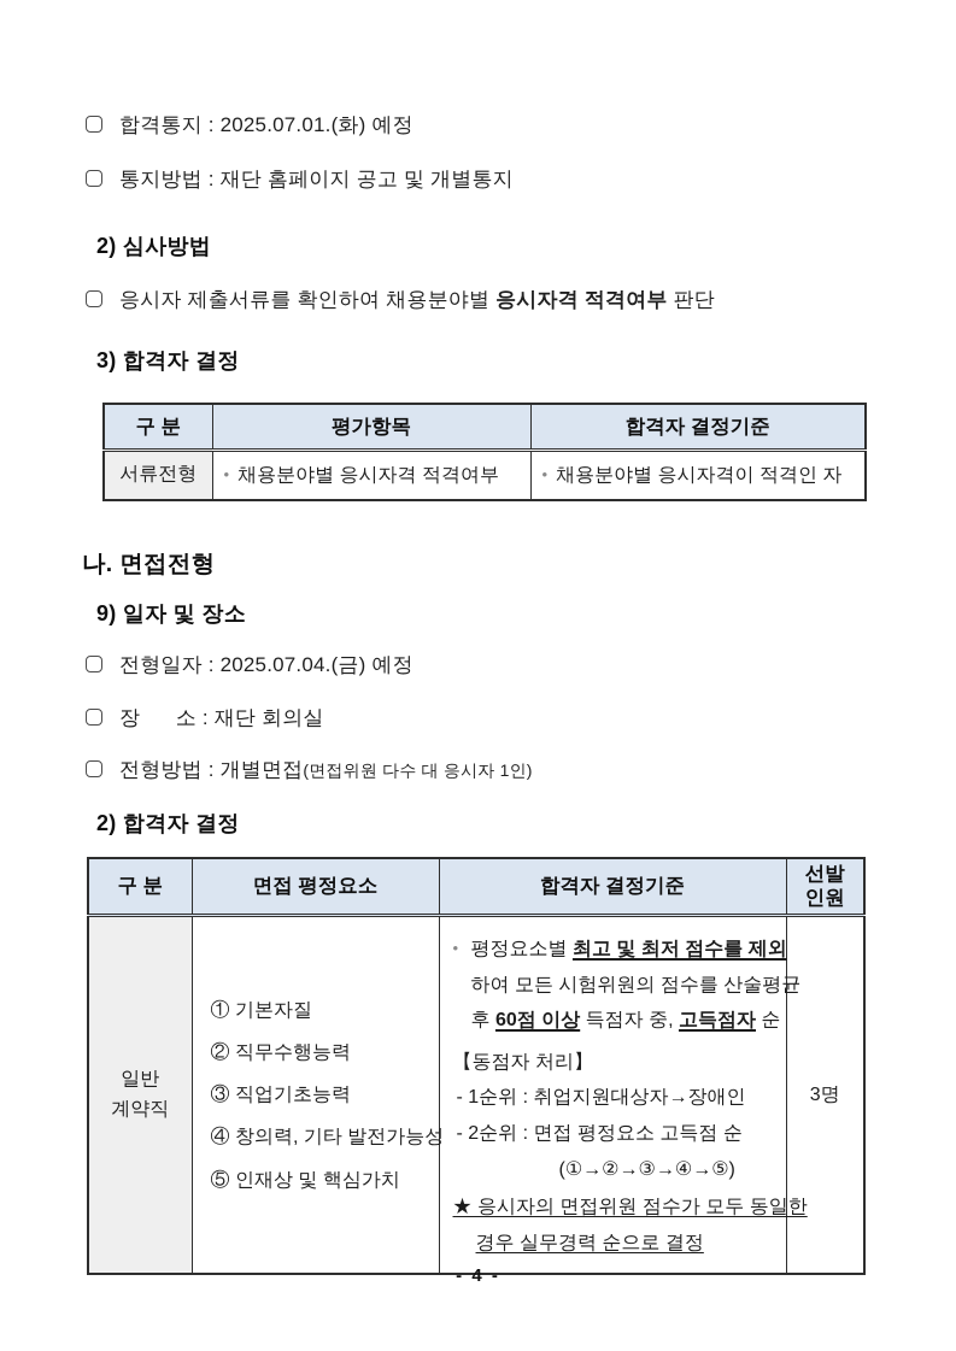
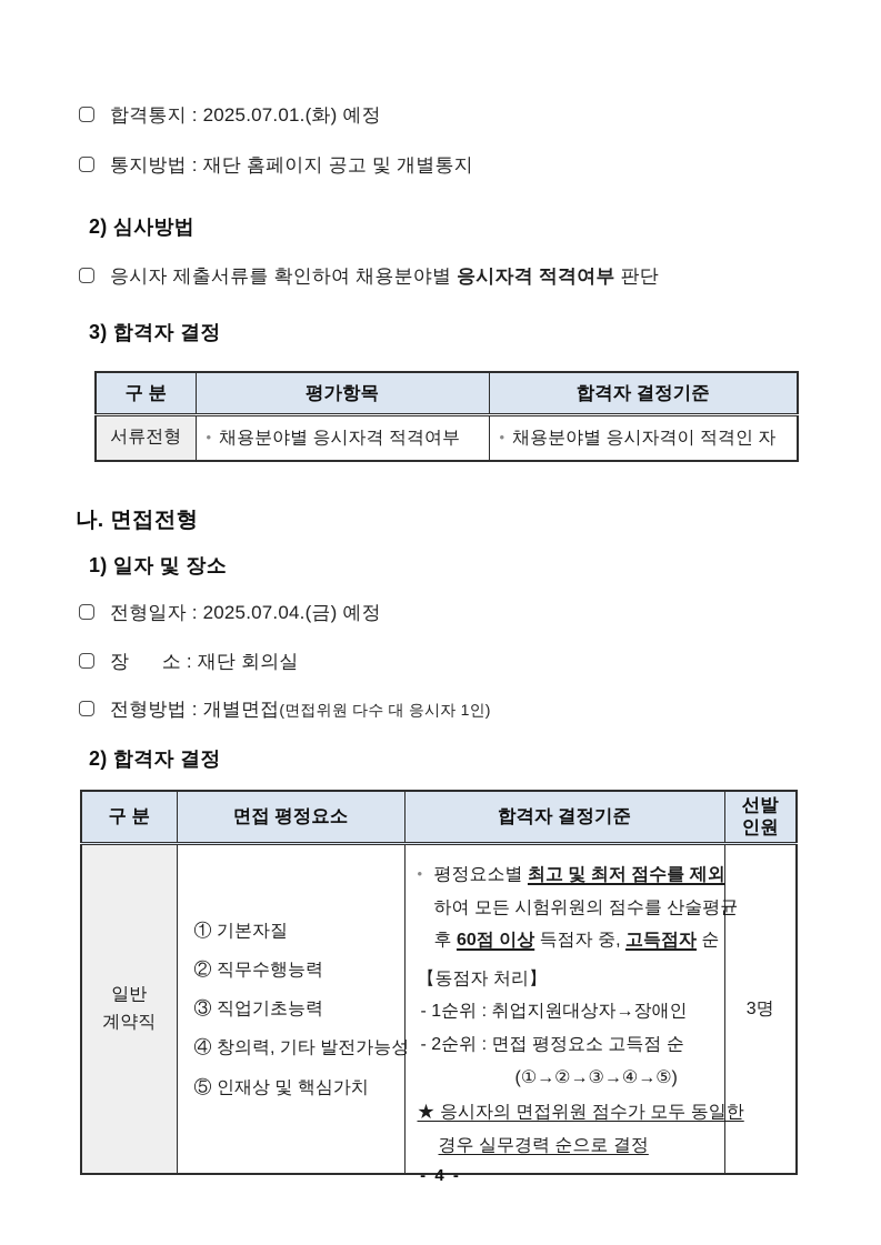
  합격통지 : 2025.07.01.(화) 예정
  통지방법 : 재단 홈페이지 공고 및 개별통지
  2) 심사방법
  응시자 제출서류를 확인하여 채용분야별 응시자격 적격여부 판단
  3) 합격자 결정
  구 분	평가항목	합격자 결정기준
  서류전형	• 채용분야별 응시자격 적격여부	• 채용분야별 응시자격이 적격인 자
  나. 면접전형
- 9) 일자 및 장소
+ 1) 일자 및 장소
  전형일자 : 2025.07.04.(금) 예정
  장 소 : 재단 회의실
  전형방법 : 개별면접(면접위원 다수 대 응시자 1인)
  2) 합격자 결정
  구 분	면접 평정요소	합격자 결정기준	선발 인원
  일반 계약직	① 기본자질② 직무수행능력③ 직업기초능력④ 창의력, 기타 발전가능성⑤ 인재상 및 핵심가치	• 평정요소별 최고 및 최저 점수를 제외하여 모든 시험위원의 점수를 산술평균후 60점 이상 득점자 중, 고득점자 순【동점자 처리】- 1순위 : 취업지원대상자→장애인- 2순위 : 면접 평정요소 고득점 순(①→②→③→④→⑤)★ 응시자의 면접위원 점수가 모두 동일한경우 실무경력 순으로 결정	3명
  - 4 -
